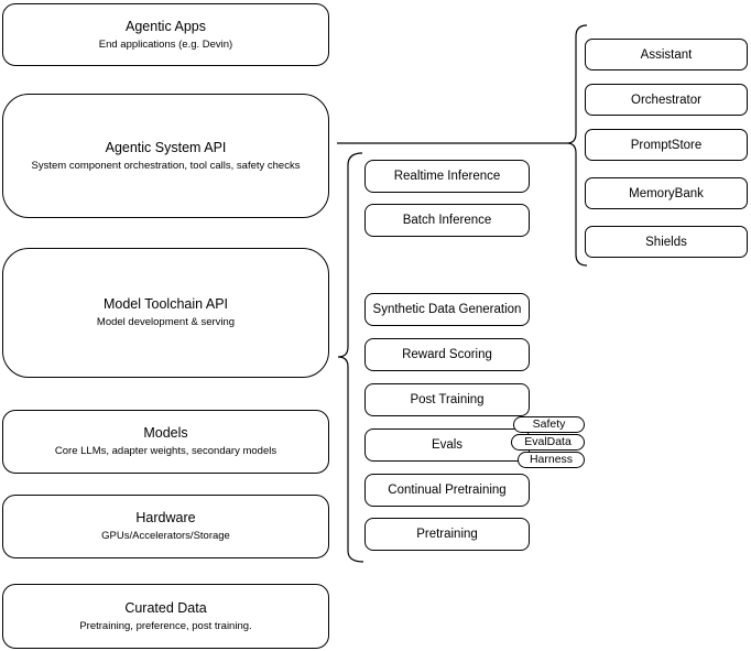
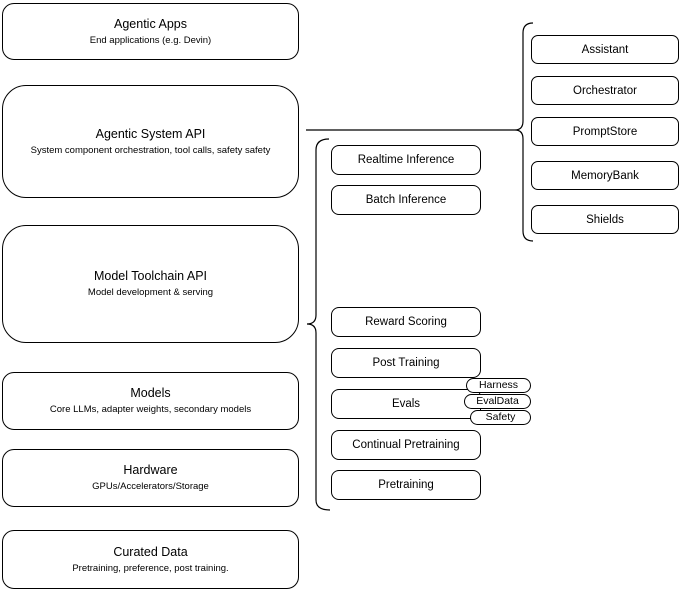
  Agentic Apps
  End applications (e.g. Devin)
  Agentic System API
- System component orchestration, tool calls, safety checks
+ System component orchestration, tool calls, safety safety
  Model Toolchain API
  Model development & serving
  Models
  Core LLMs, adapter weights, secondary models
  Hardware
  GPUs/Accelerators/Storage
  Curated Data
  Pretraining, preference, post training.
  Realtime Inference
  Batch Inference
- Synthetic Data Generation
  Reward Scoring
  Post Training
  Evals
  Continual Pretraining
  Pretraining
- Safety
+ Harness
  EvalData
- Harness
+ Safety
  Assistant
  Orchestrator
  PromptStore
  MemoryBank
  Shields
